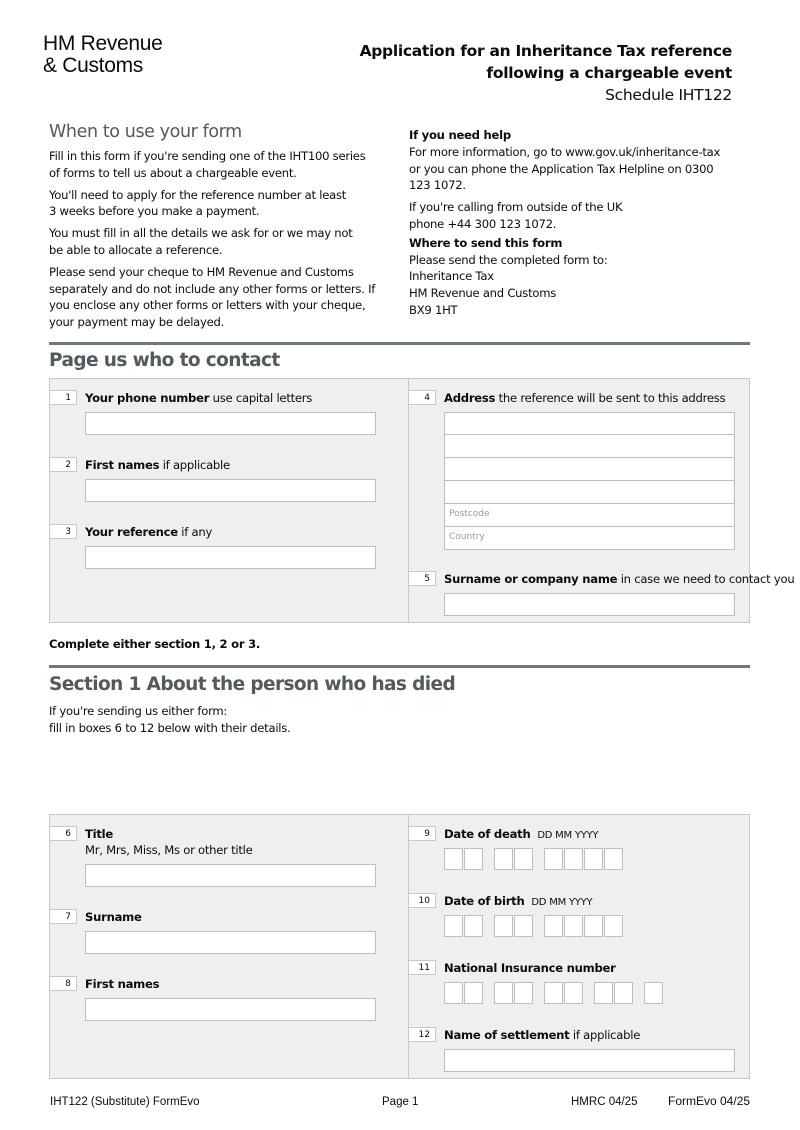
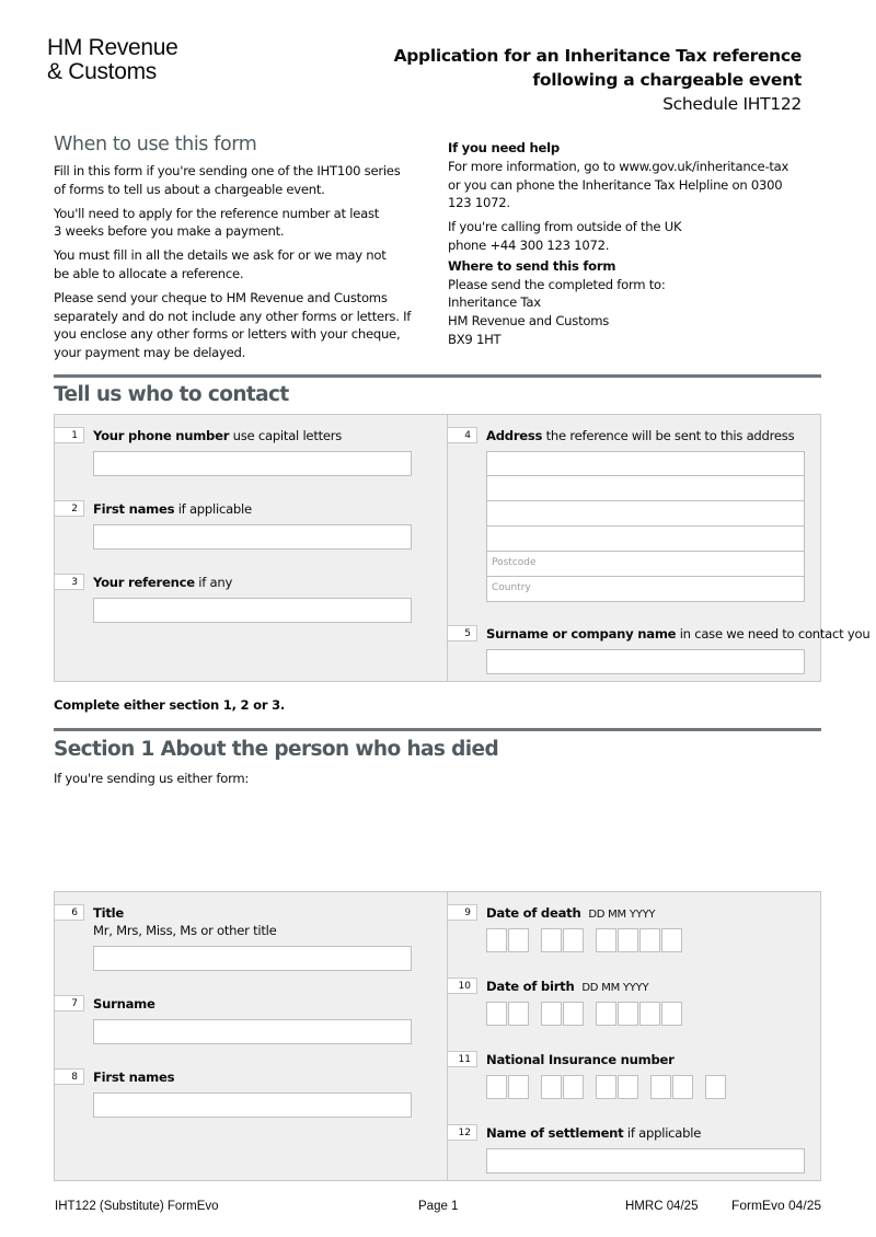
  HM Revenue
  & Customs
  Application for an Inheritance Tax reference
  following a chargeable event
  Schedule IHT122
- When to use your form
+ When to use this form
  Fill in this form if you're sending one of the IHT100 series of forms to tell us about a chargeable event.
  You'll need to apply for the reference number at least 3 weeks before you make a payment.
  You must fill in all the details we ask for or we may not be able to allocate a reference.
  Please send your cheque to HM Revenue and Customs separately and do not include any other forms or letters. If you enclose any other forms or letters with your cheque, your payment may be delayed.
  If you need help
- For more information, go to www.gov.uk/inheritance-tax or you can phone the Application Tax Helpline on 0300 123 1072.
+ For more information, go to www.gov.uk/inheritance-tax or you can phone the Inheritance Tax Helpline on 0300 123 1072.
  If you're calling from outside of the UK phone +44 300 123 1072.
  Where to send this form
  Please send the completed form to:
  Inheritance Tax
  HM Revenue and Customs
  BX9 1HT
- Page us who to contact
+ Tell us who to contact
  1
  Your phone number use capital letters
  2
  First names if applicable
  3
  Your reference if any
  4
  Address the reference will be sent to this address
  Postcode
  Country
  5
  Surname or company name in case we need to contact you
  Complete either section 1, 2 or 3.
  Section 1 About the person who has died
  If you're sending us either form:
- fill in boxes 6 to 12 below with their details.
  6
  Title
  Mr, Mrs, Miss, Ms or other title
  7
  Surname
  8
  First names
  9
  Date of death DD MM YYYY
  10
  Date of birth DD MM YYYY
  11
  National Insurance number
  12
  Name of settlement if applicable
  IHT122 (Substitute) FormEvo
  Page 1
  HMRC 04/25
  FormEvo 04/25
